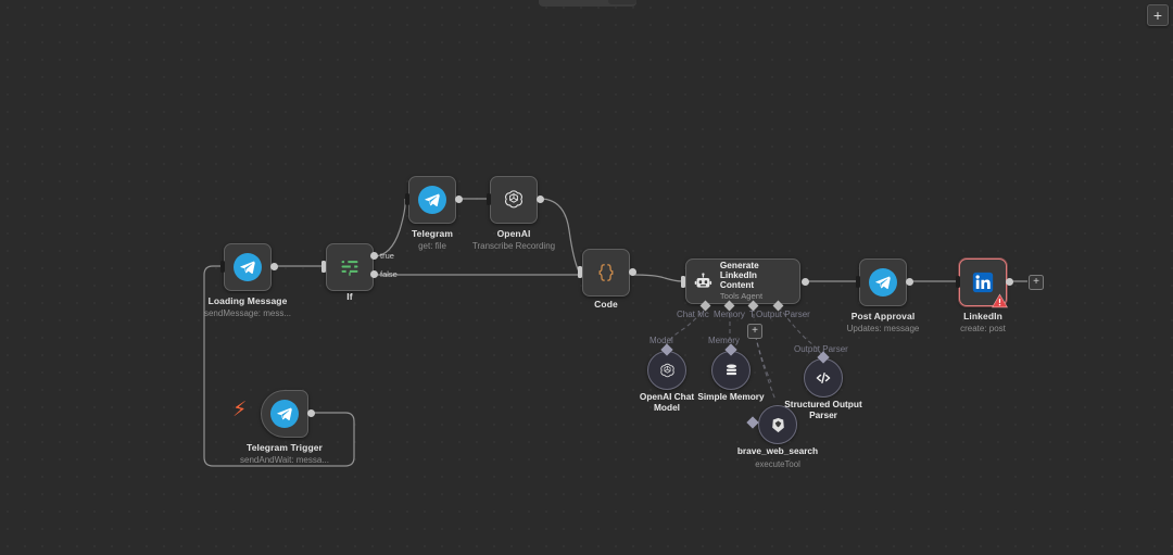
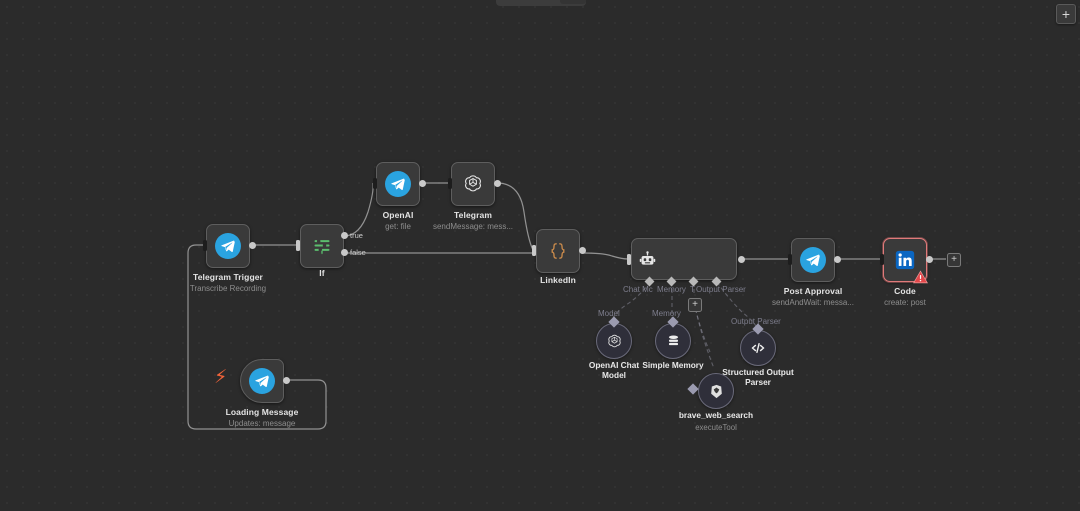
  +
- Loading Message
+ Telegram Trigger
- sendMessage: mess...
+ Transcribe Recording
  true
  false
  If
- Telegram
+ OpenAI
  get: file
- OpenAI
+ Telegram
- Transcribe Recording
+ sendMessage: mess...
- Code
+ LinkedIn
- Generate
- LinkedIn Content
- Tools Agent
  Chat Mc
  Memory
  T
  Output Parser
  +
  Post Approval
- Updates: message
+ sendAndWait: messa...
- LinkedIn
+ Code
  create: post
  +
  ⚡
- Telegram Trigger
+ Loading Message
- sendAndWait: messa...
+ Updates: message
  Model
  Memory
  Output Parser
  OpenAI Chat
  Model
  Simple Memory
  brave_web_search
  executeTool
  Structured Output
  Parser
